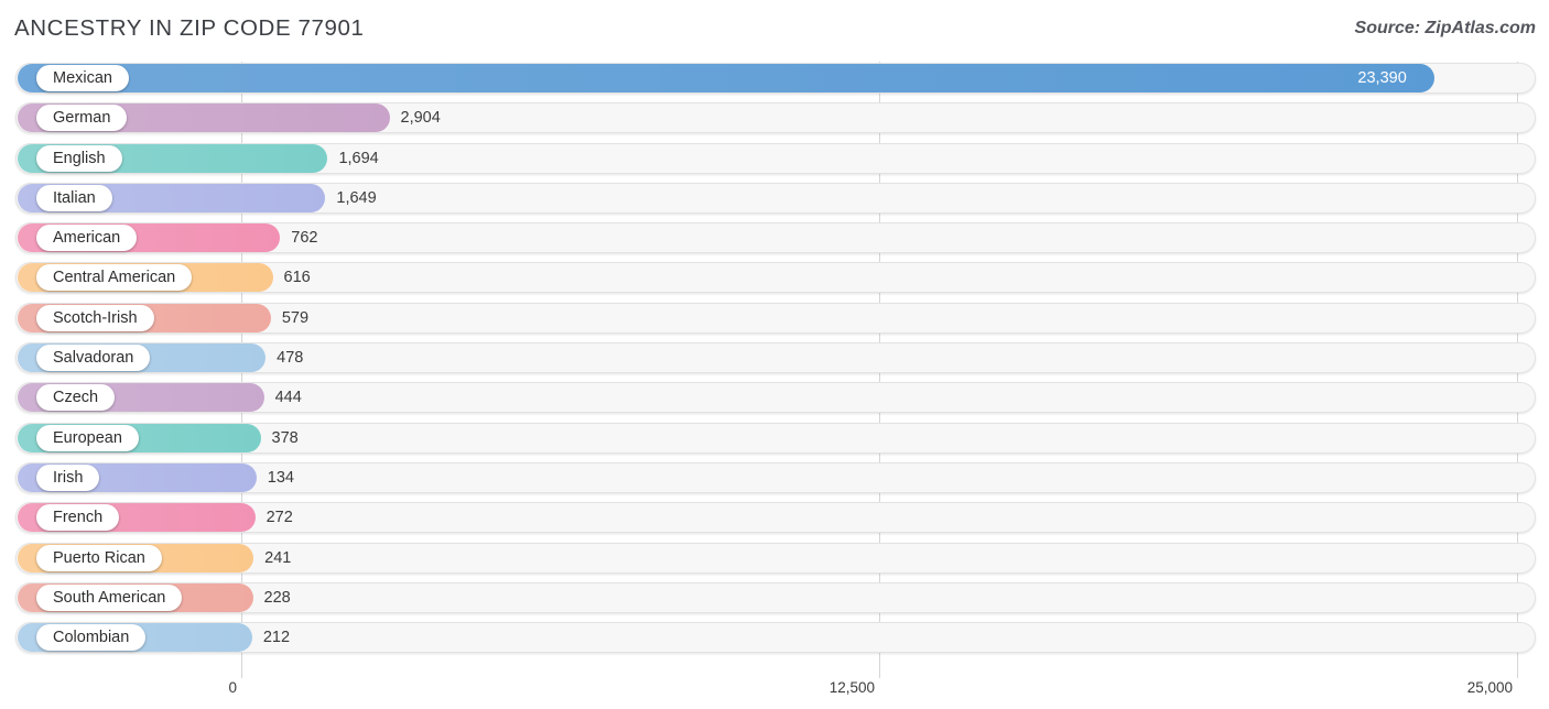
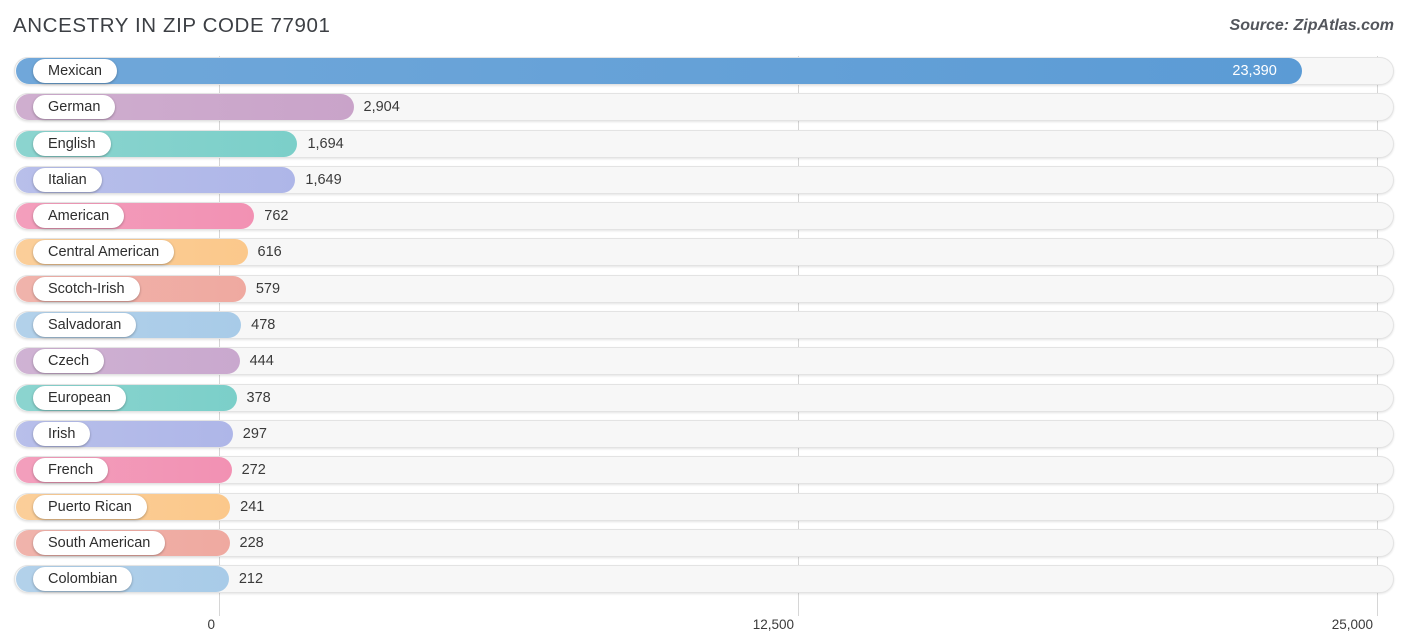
  ANCESTRY IN ZIP CODE 77901
  Source: ZipAtlas.com
  Mexican
  23,390
  German
  2,904
  English
  1,694
  Italian
  1,649
  American
  762
  Central American
  616
  Scotch-Irish
  579
  Salvadoran
  478
  Czech
  444
  European
  378
  Irish
- 134
+ 297
  French
  272
  Puerto Rican
  241
  South American
  228
  Colombian
  212
  0
  12,500
  25,000
